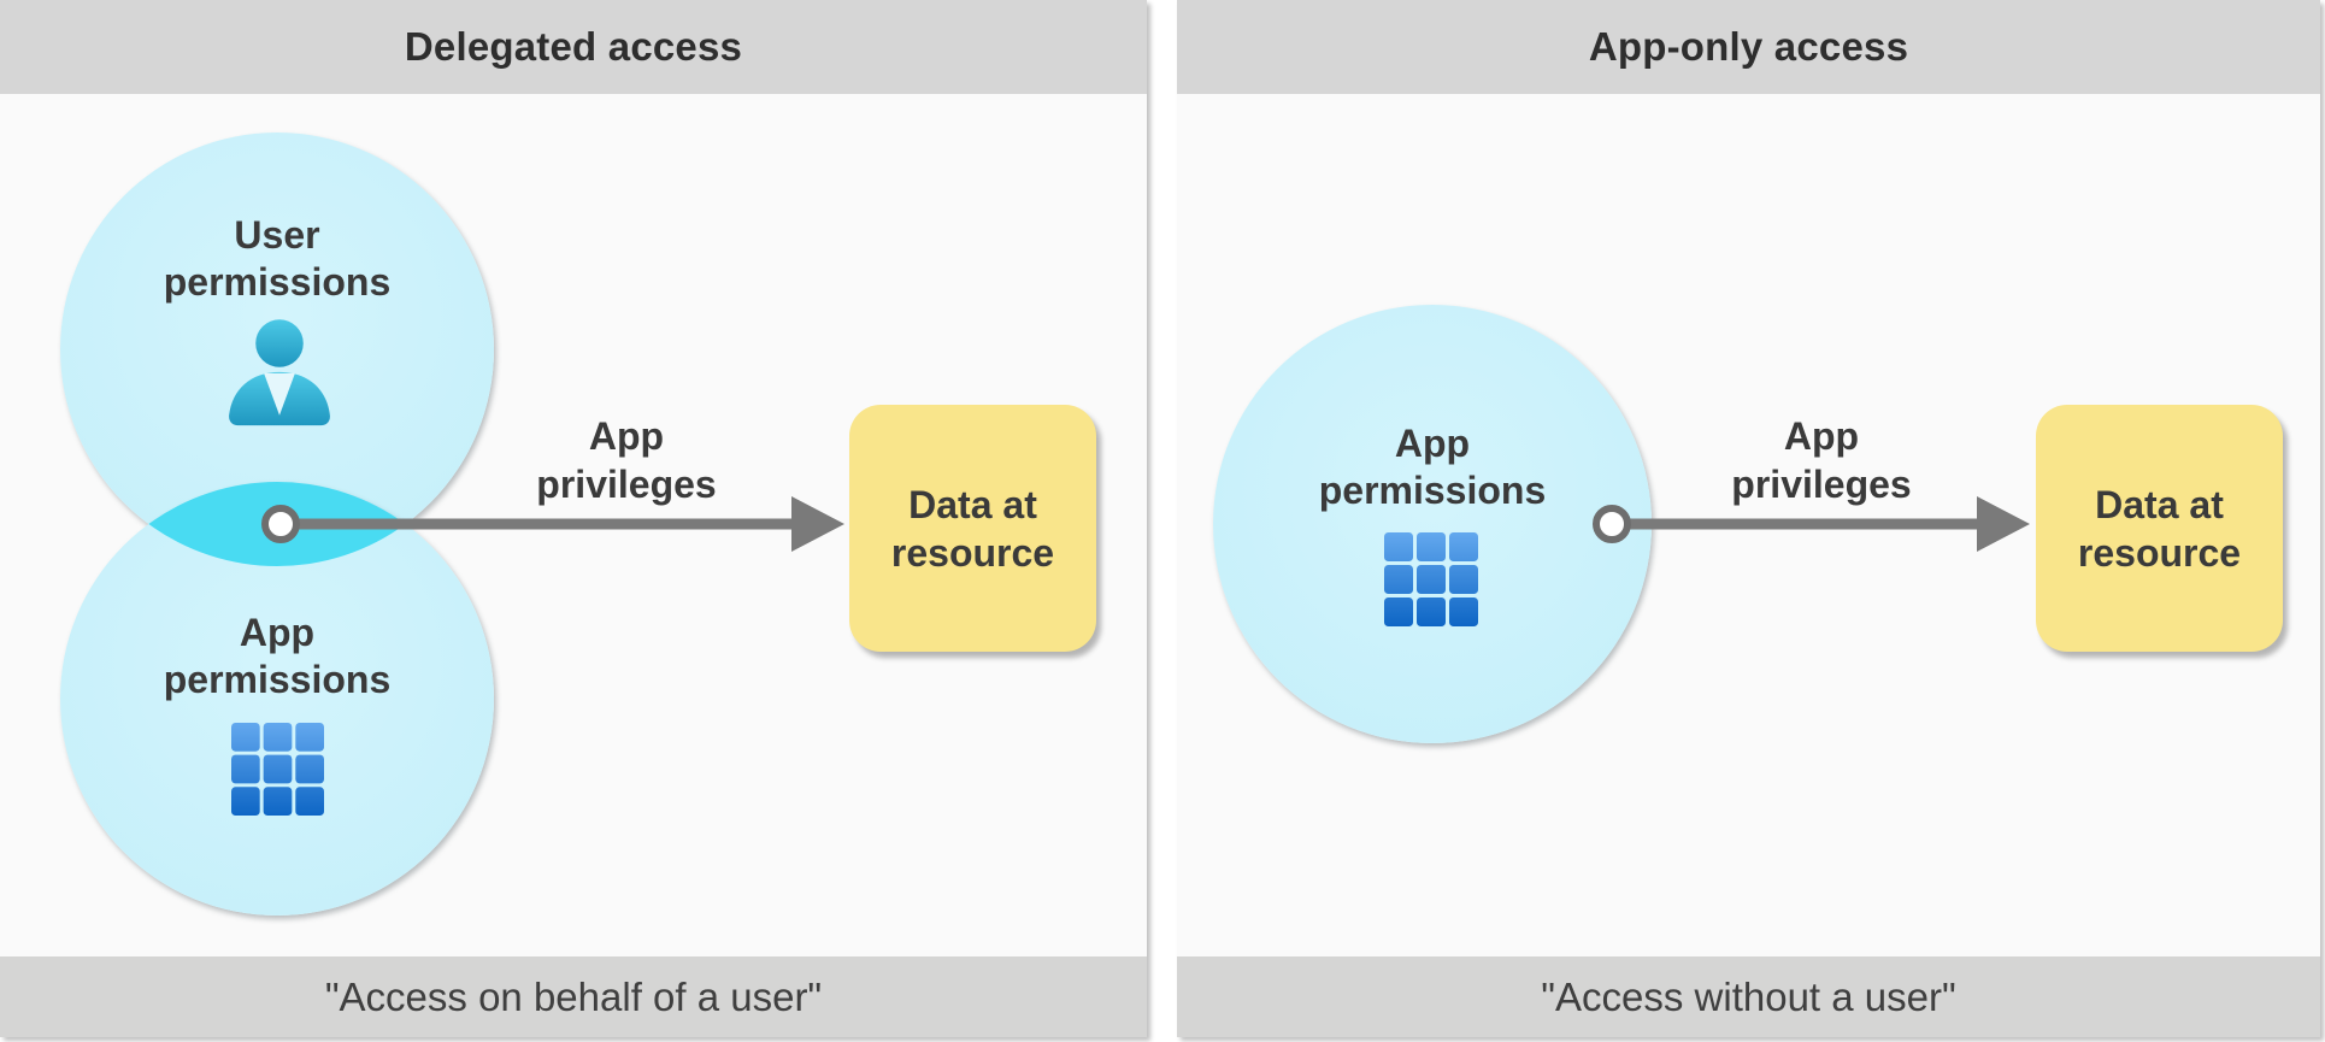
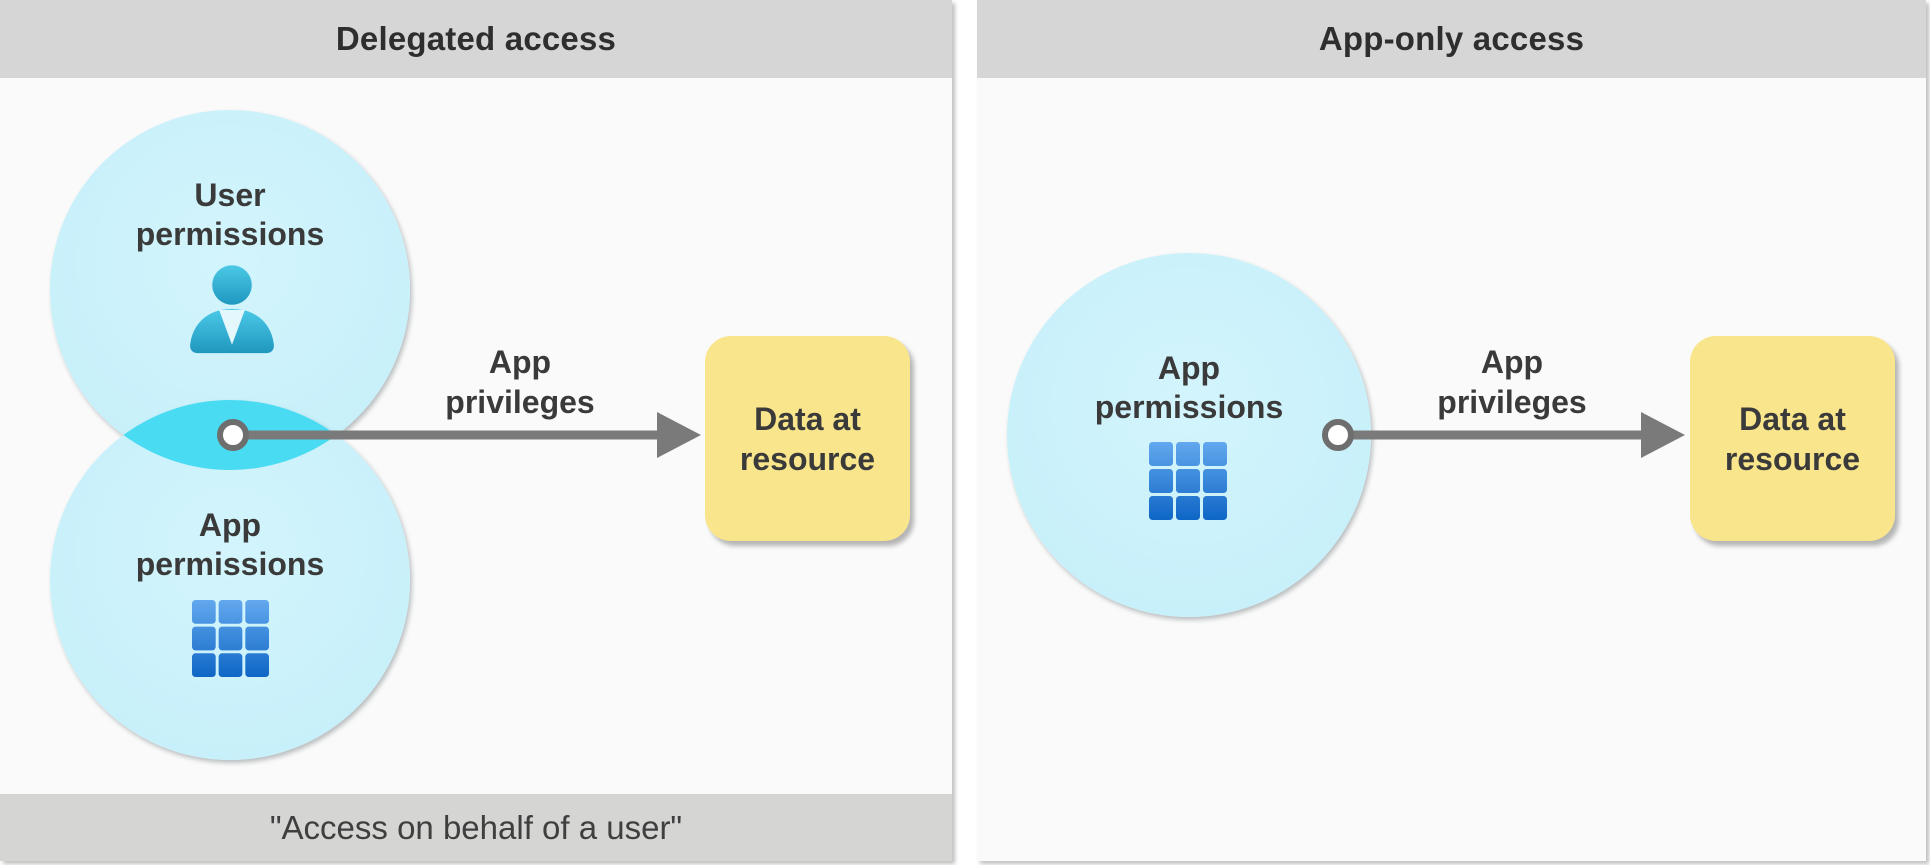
  Delegated access
  User
  permissions
  App
  permissions
  App
  privileges
  Data at
  resource
  "Access on behalf of a user"
  App-only access
  App
  permissions
  App
  privileges
  Data at
  resource
- "Access without a user"
